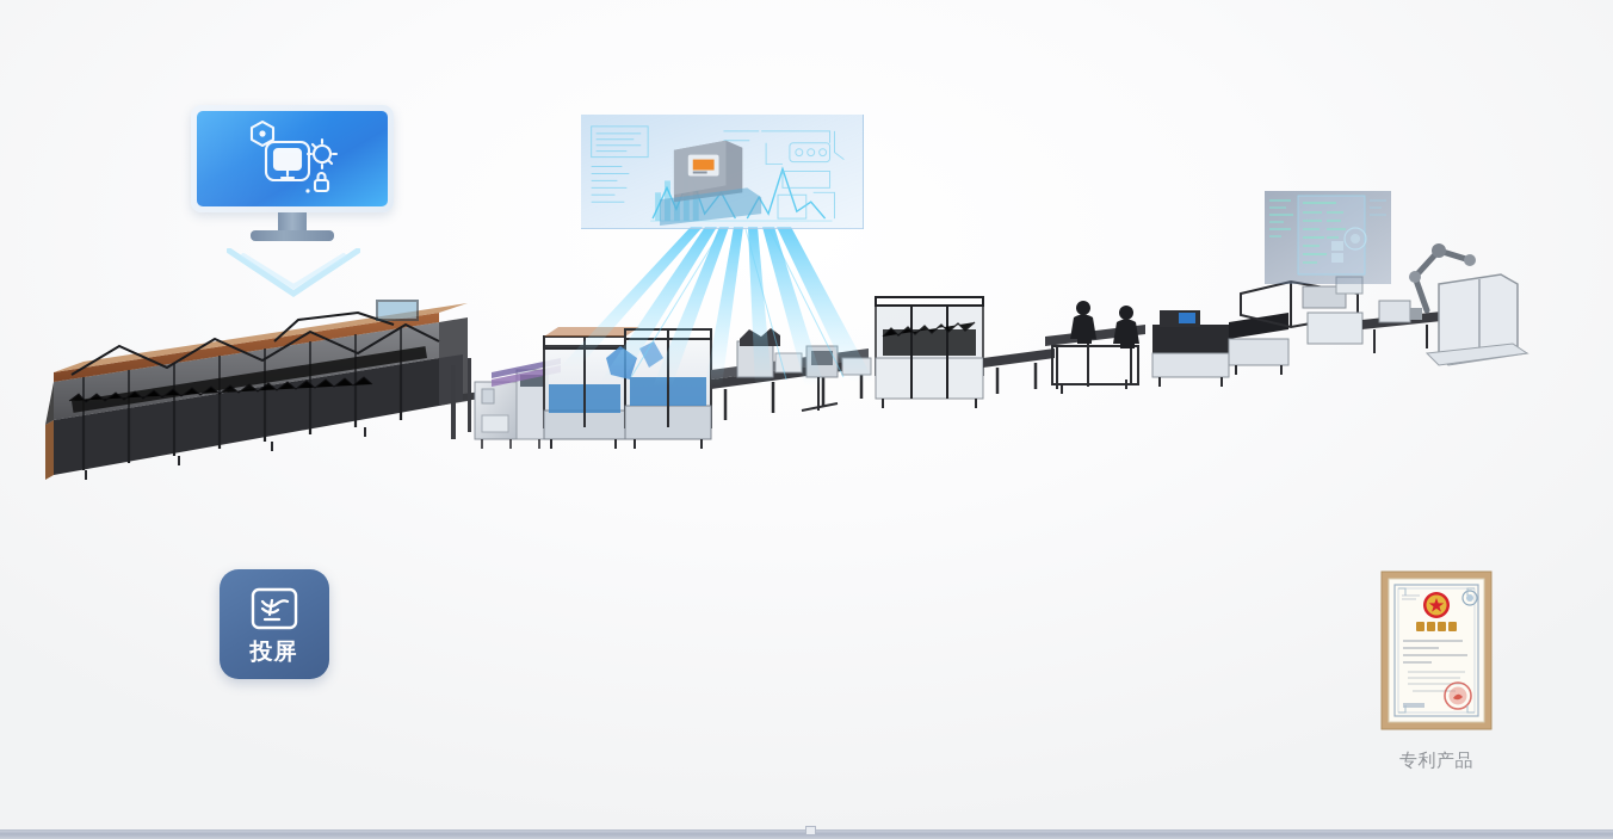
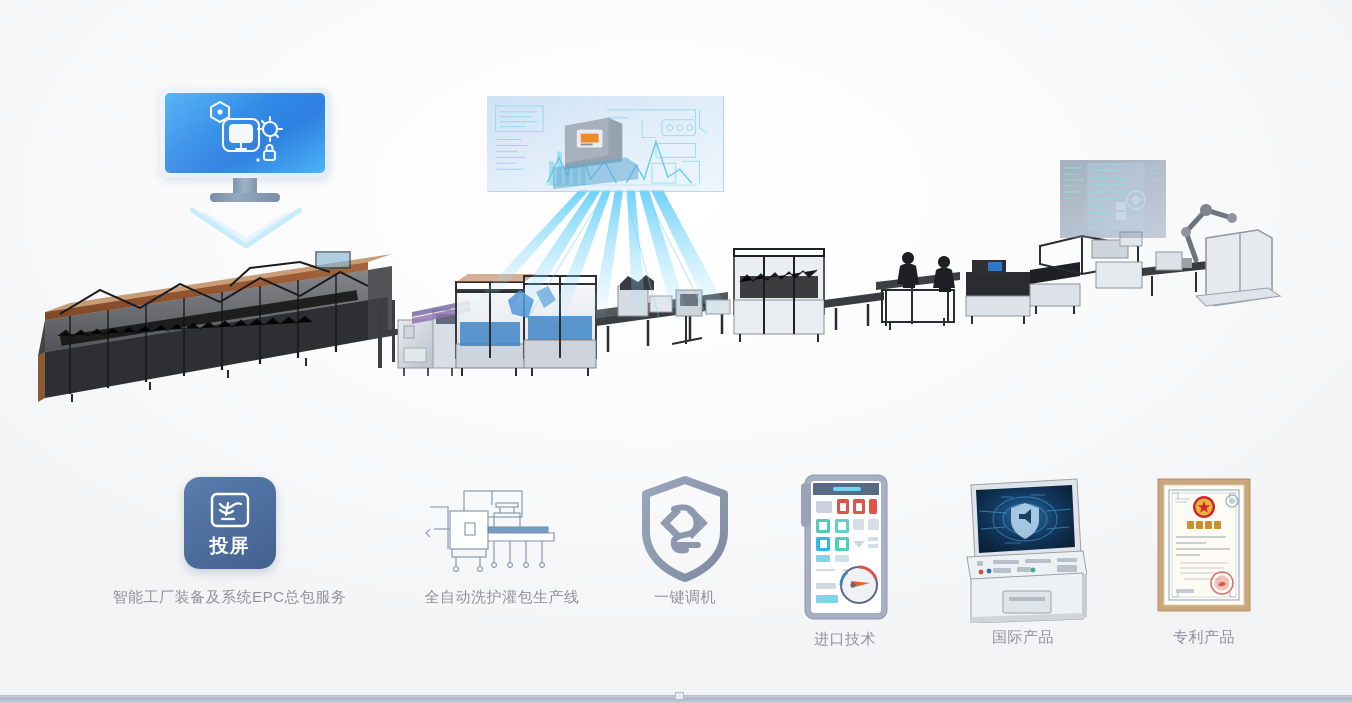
  投屏
+ 智能工厂装备及系统EPC总包服务
+ 全自动洗护灌包生产线
+ 一键调机
+ 进口技术
+ 国际产品
  专利产品
